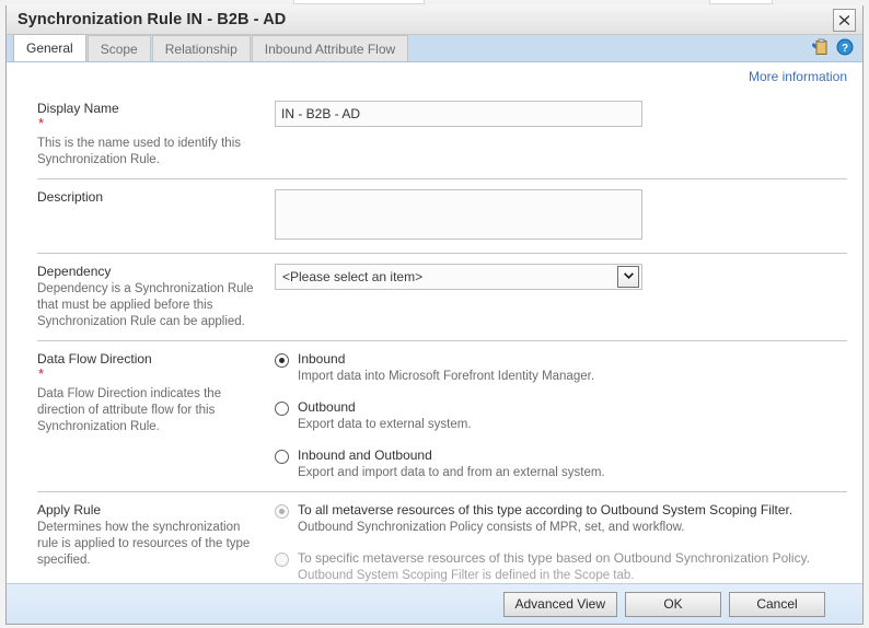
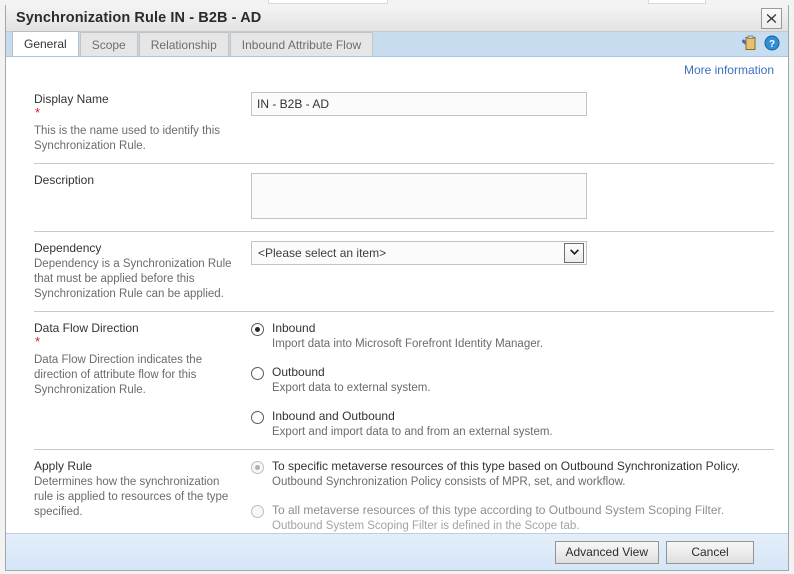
  Synchronization Rule IN - B2B - AD
  General
  Scope
  Relationship
  Inbound Attribute Flow
  ?
  More information
  Display Name
  *
  This is the name used to identify this Synchronization Rule.
  IN - B2B - AD
  Description
  Dependency
  Dependency is a Synchronization Rule that must be applied before this Synchronization Rule can be applied.
  <Please select an item>
  Data Flow Direction
  *
  Data Flow Direction indicates the direction of attribute flow for this Synchronization Rule.
  Inbound
  Import data into Microsoft Forefront Identity Manager.
  Outbound
  Export data to external system.
  Inbound and Outbound
  Export and import data to and from an external system.
  Apply Rule
  Determines how the synchronization rule is applied to resources of the type specified.
- To all metaverse resources of this type according to Outbound System Scoping Filter.
+ To specific metaverse resources of this type based on Outbound Synchronization Policy.
  Outbound Synchronization Policy consists of MPR, set, and workflow.
- To specific metaverse resources of this type based on Outbound Synchronization Policy.
+ To all metaverse resources of this type according to Outbound System Scoping Filter.
  Outbound System Scoping Filter is defined in the Scope tab.
  Advanced View
- OK
  Cancel
